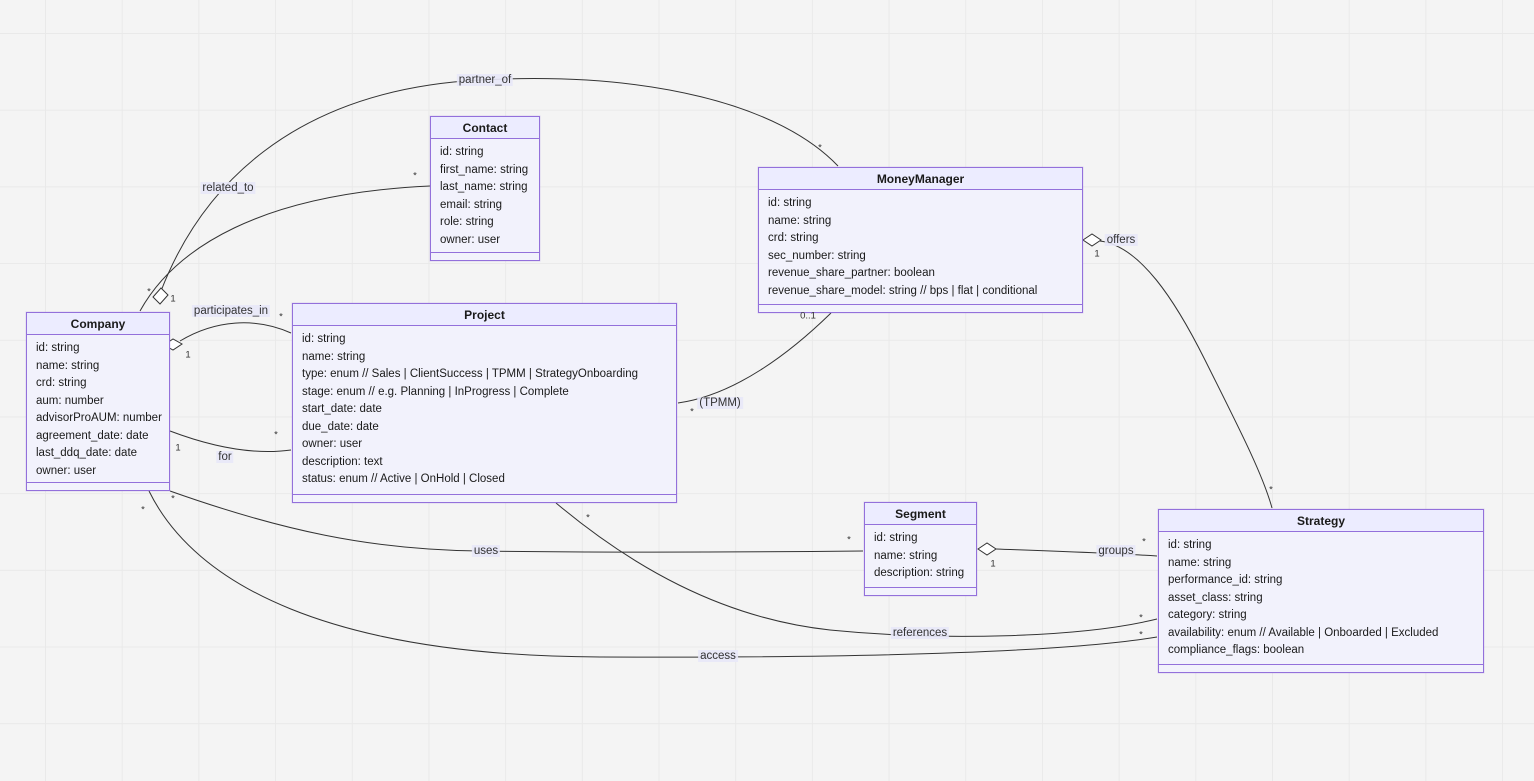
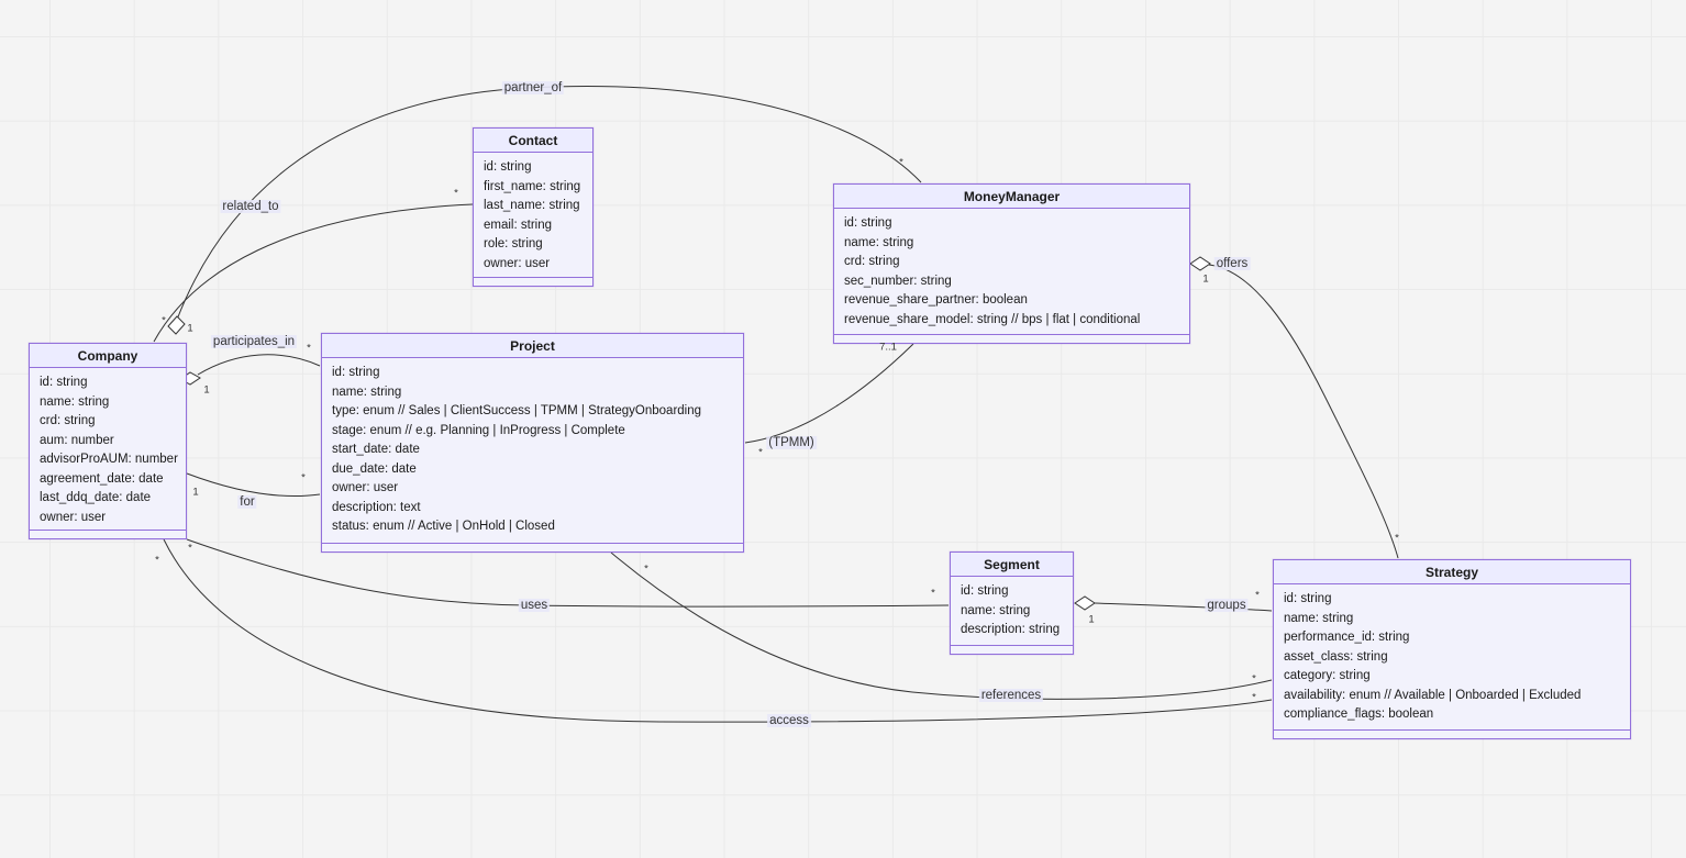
  Contact
  id: string
  first_name: string
  last_name: string
  email: string
  role: string
  owner: user
  MoneyManager
  id: string
  name: string
  crd: string
  sec_number: string
  revenue_share_partner: boolean
  revenue_share_model: string // bps | flat | conditional
  Company
  id: string
  name: string
  crd: string
  aum: number
  advisorProAUM: number
  agreement_date: date
  last_ddq_date: date
  owner: user
  Project
  id: string
  name: string
  type: enum // Sales | ClientSuccess | TPMM | StrategyOnboarding
  stage: enum // e.g. Planning | InProgress | Complete
  start_date: date
  due_date: date
  owner: user
  description: text
  status: enum // Active | OnHold | Closed
  Segment
  id: string
  name: string
  description: string
  Strategy
  id: string
  name: string
  performance_id: string
  asset_class: string
  category: string
  availability: enum // Available | Onboarded | Excluded
  compliance_flags: boolean
  partner_of
  related_to
  participates_in
  for
  uses
  access
  references
  (TPMM)
  offers
  groups
  1
  *
  *
  *
  1
  *
  1
  *
  *
  *
  *
  *
  *
  *
  *
- 0..1
+ 7..1
  1
  *
  1
  *
